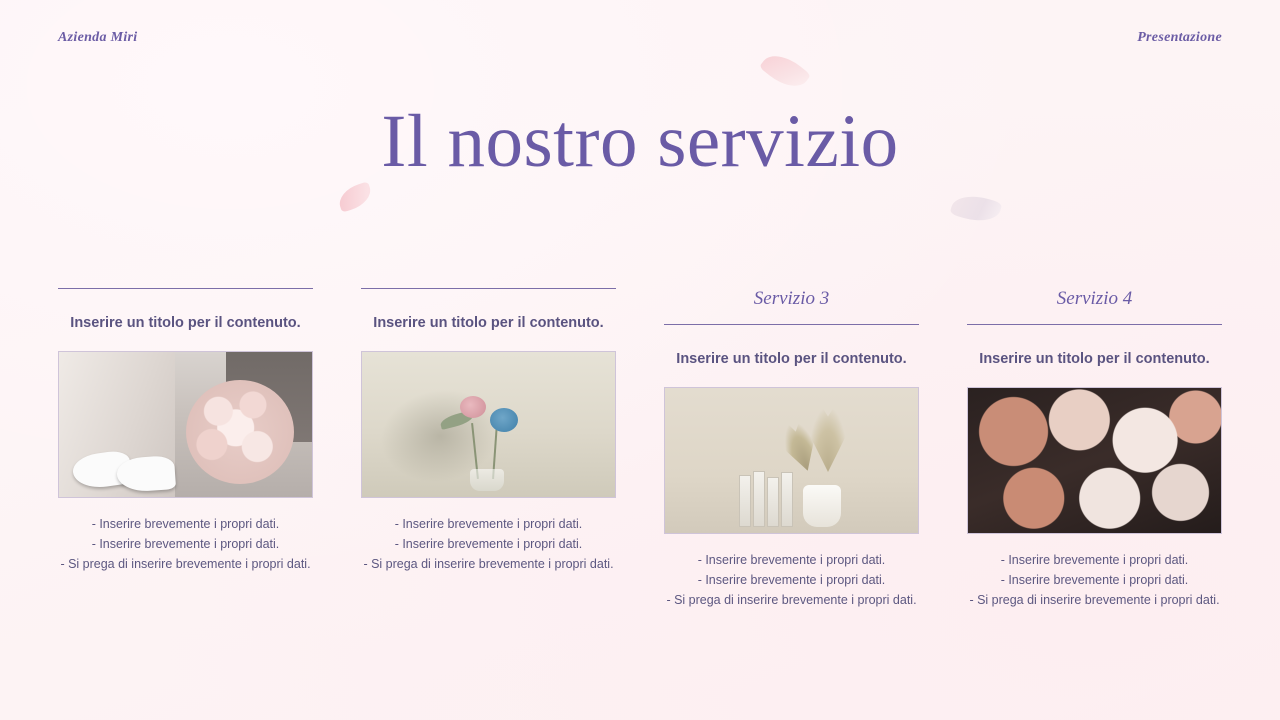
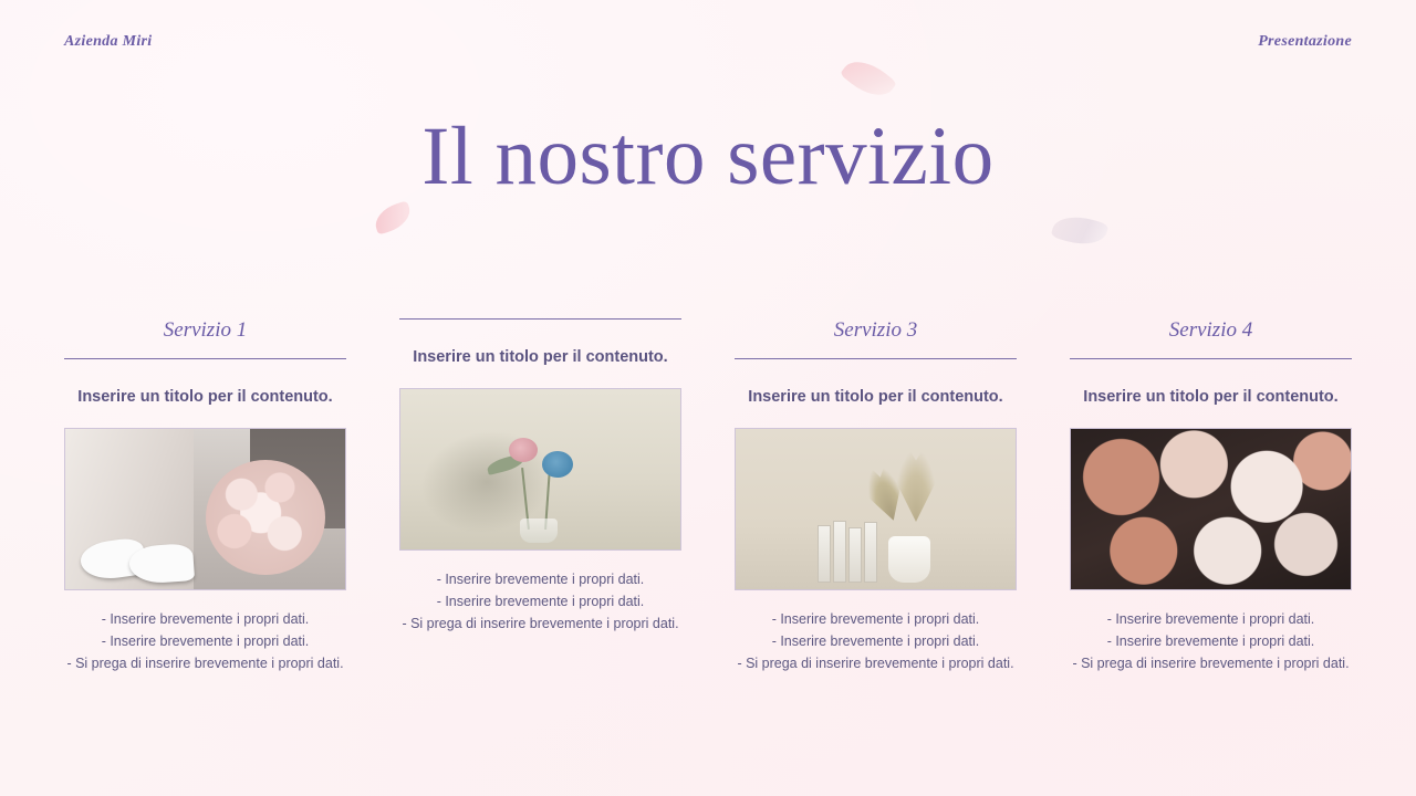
  Azienda Miri
  Presentazione
  Il nostro servizio
+ Servizio 1
  Inserire un titolo per il contenuto.
  - Inserire brevemente i propri dati.
  - Inserire brevemente i propri dati.
  - Si prega di inserire brevemente i propri dati.
  Inserire un titolo per il contenuto.
  - Inserire brevemente i propri dati.
  - Inserire brevemente i propri dati.
  - Si prega di inserire brevemente i propri dati.
  Servizio 3
  Inserire un titolo per il contenuto.
  - Inserire brevemente i propri dati.
  - Inserire brevemente i propri dati.
  - Si prega di inserire brevemente i propri dati.
  Servizio 4
  Inserire un titolo per il contenuto.
  - Inserire brevemente i propri dati.
  - Inserire brevemente i propri dati.
  - Si prega di inserire brevemente i propri dati.
